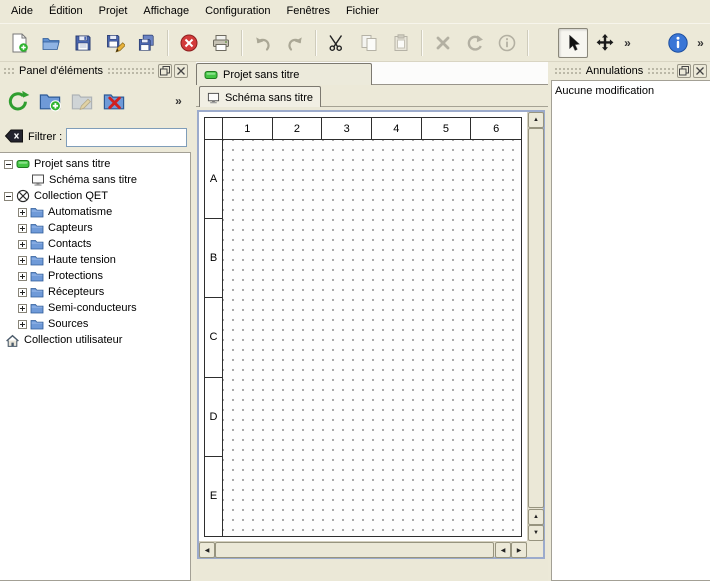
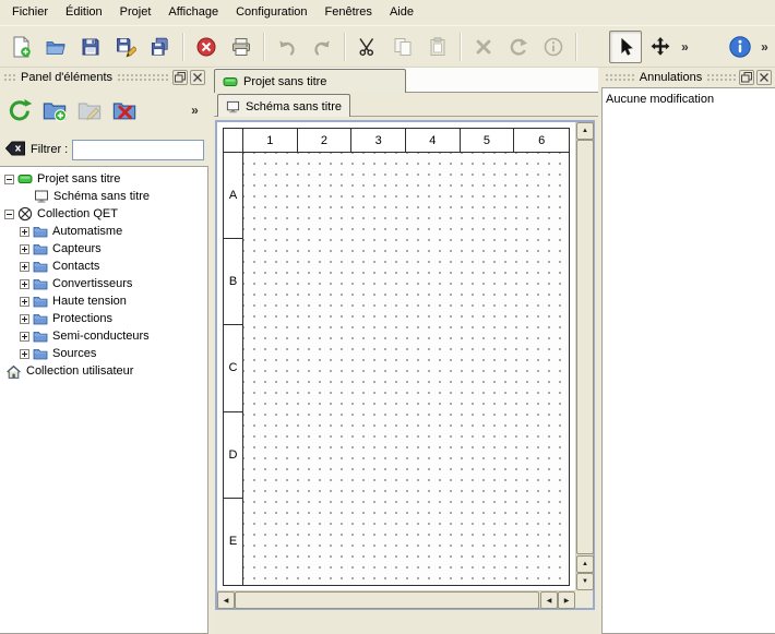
- Aide
+ Fichier
  Édition
  Projet
  Affichage
  Configuration
  Fenêtres
- Fichier
+ Aide
  Panel d'éléments
  Filtrer :
  Projet sans titre
  Schéma sans titre
  Collection QET
  Automatisme
  Capteurs
  Contacts
+ Convertisseurs
  Haute tension
  Protections
- Récepteurs
  Semi-conducteurs
  Sources
  Collection utilisateur
  Projet sans titre
  Schéma sans titre
  1
  2
  3
  4
  5
  6
  A
  B
  C
  D
  E
  Annulations
  Aucune modification
